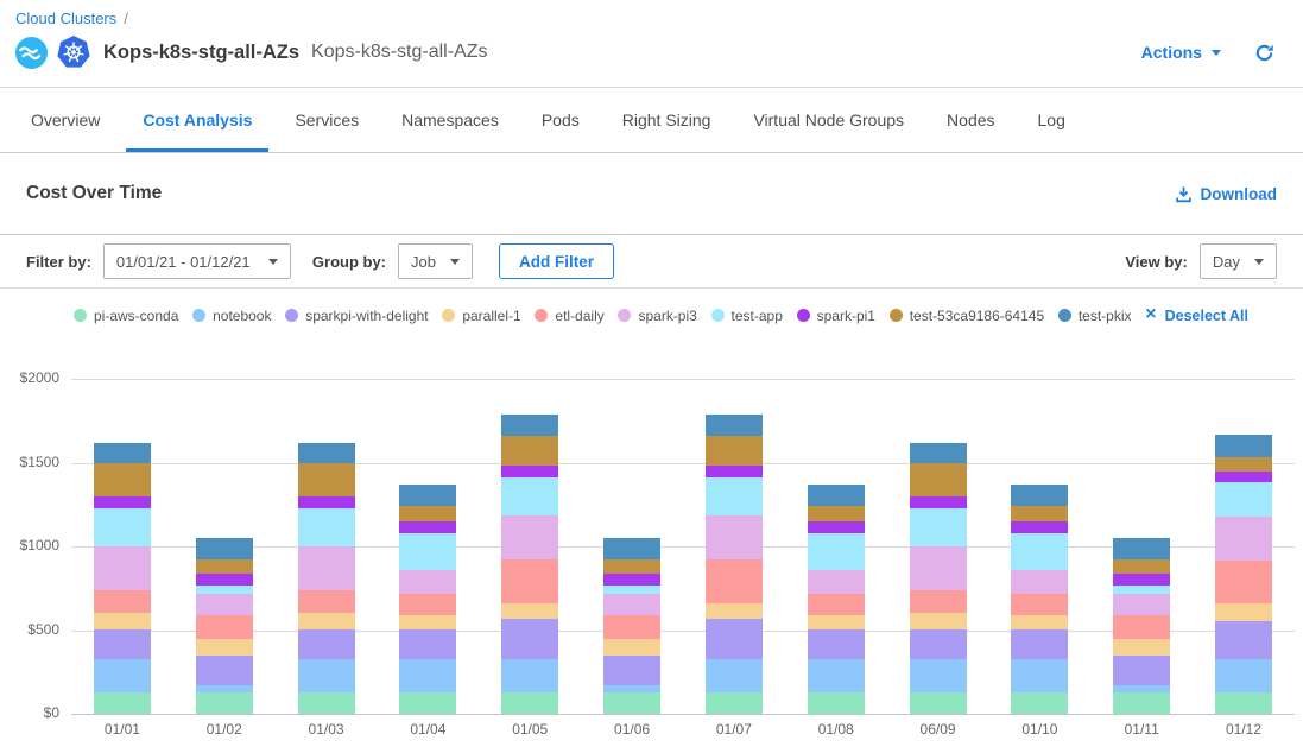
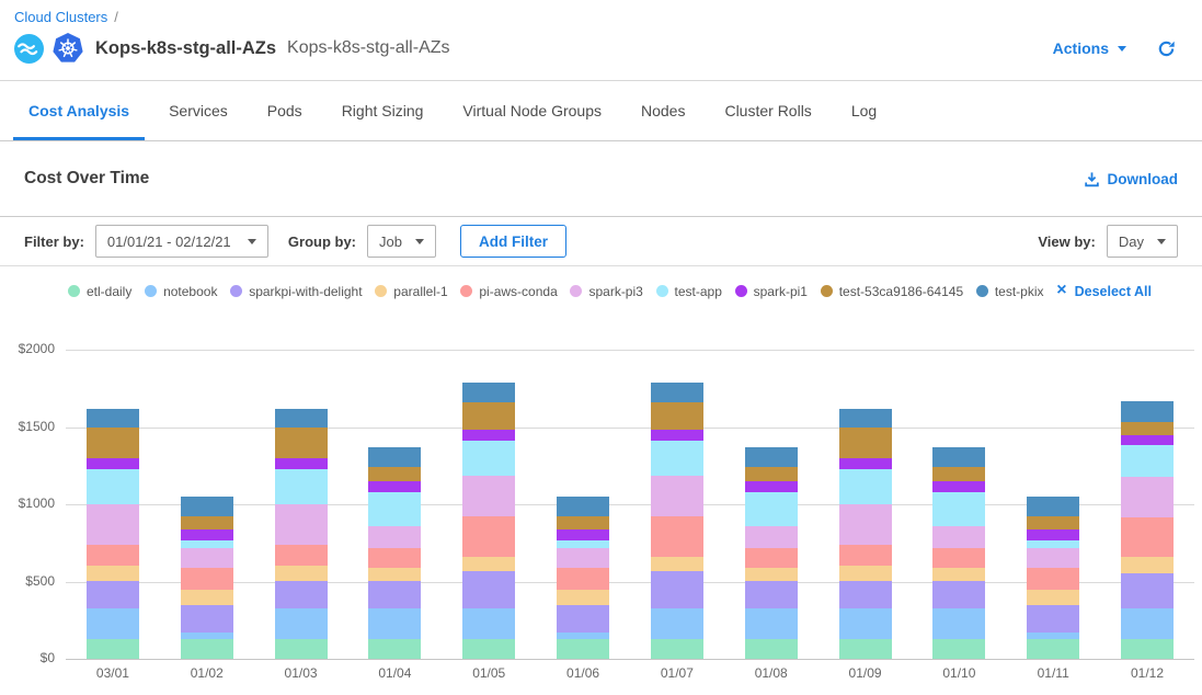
  Cloud Clusters
  /
  Kops-k8s-stg-all-AZs
  Kops-k8s-stg-all-AZs
  Actions
- Overview
  Cost Analysis
  Services
- Namespaces
  Pods
  Right Sizing
  Virtual Node Groups
  Nodes
+ Cluster Rolls
  Log
  Cost Over Time
  Download
  Filter by:
- 01/01/21 - 01/12/21
+ 01/01/21 - 02/12/21
  Group by:
  Job
  Add Filter
  View by:
  Day
- pi-aws-conda
+ etl-daily
  notebook
  sparkpi-with-delight
  parallel-1
- etl-daily
+ pi-aws-conda
  spark-pi3
  test-app
  spark-pi1
  test-53ca9186-64145
  test-pkix
  ×
  Deselect All
- 01/01
+ 03/01
  01/02
  01/03
  01/04
  01/05
  01/06
  01/07
  01/08
- 06/09
+ 01/09
  01/10
  01/11
  01/12
  $0
  $500
  $1000
  $1500
  $2000
